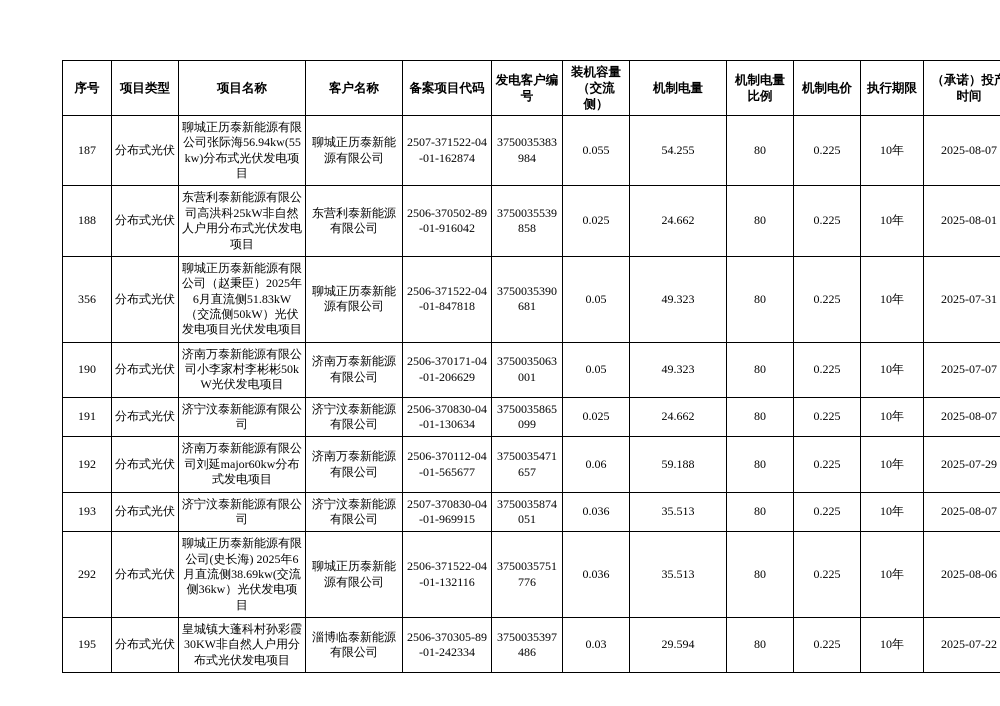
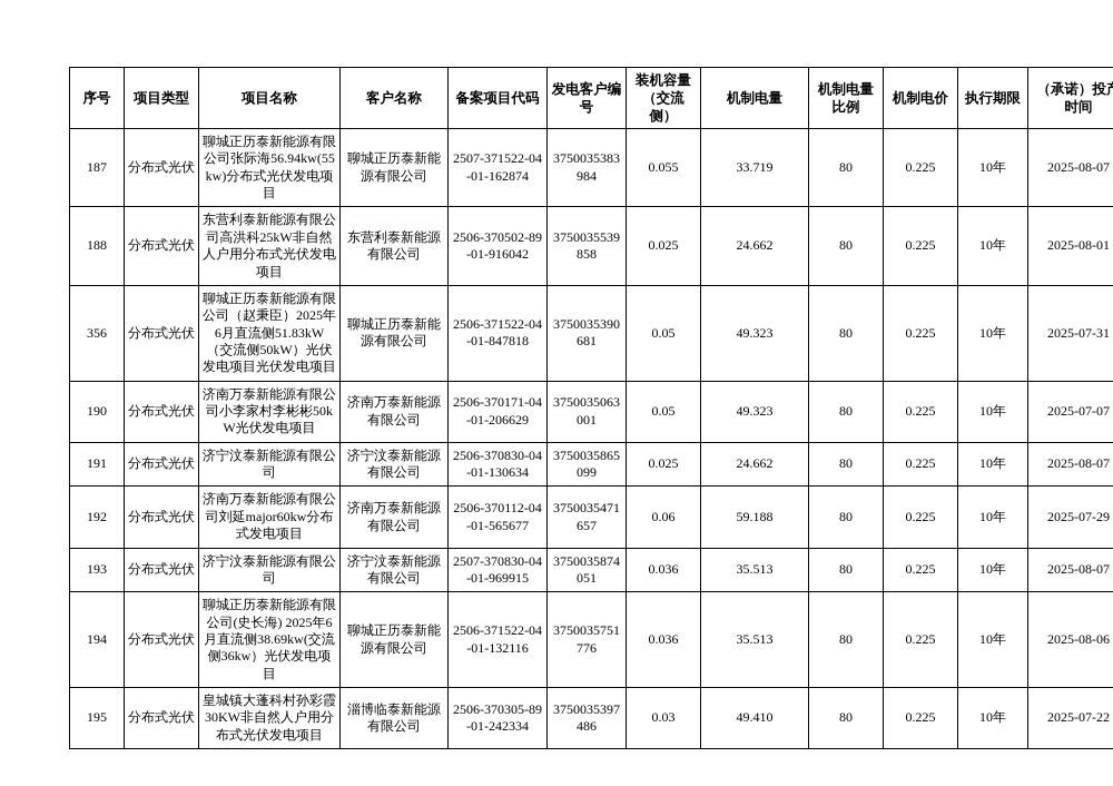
  序号	项目类型	项目名称	客户名称	备案项目代码	发电客户编号	装机容量（交流侧）	机制电量	机制电量比例	机制电价	执行期限	（承诺）投时间
- 187	分布式光伏	聊城正历泰新能源有限公司张际海56.94kw(55kw)分布式光伏发电项目	聊城正历泰新能源有限公司	2507-371522-04-01-162874	3750035383984	0.055	54.255	80	0.225	10年	2025-08-07
+ 187	分布式光伏	聊城正历泰新能源有限公司张际海56.94kw(55kw)分布式光伏发电项目	聊城正历泰新能源有限公司	2507-371522-04-01-162874	3750035383984	0.055	33.719	80	0.225	10年	2025-08-07
  188	分布式光伏	东营利泰新能源有限公司高洪科25kW非自然人户用分布式光伏发电项目	东营利泰新能源有限公司	2506-370502-89-01-916042	3750035539858	0.025	24.662	80	0.225	10年	2025-08-01
  356	分布式光伏	聊城正历泰新能源有限公司（赵秉臣）2025年6月直流侧51.83kW（交流侧50kW）光伏发电项目光伏发电项目	聊城正历泰新能源有限公司	2506-371522-04-01-847818	3750035390681	0.05	49.323	80	0.225	10年	2025-07-31
  190	分布式光伏	济南万泰新能源有限公司小李家村李彬彬50kW光伏发电项目	济南万泰新能源有限公司	2506-370171-04-01-206629	3750035063001	0.05	49.323	80	0.225	10年	2025-07-07
  191	分布式光伏	济宁汶泰新能源有限公司	济宁汶泰新能源有限公司	2506-370830-04-01-130634	3750035865099	0.025	24.662	80	0.225	10年	2025-08-07
  192	分布式光伏	济南万泰新能源有限公司刘延major60kw分布式发电项目	济南万泰新能源有限公司	2506-370112-04-01-565677	3750035471657	0.06	59.188	80	0.225	10年	2025-07-29
  193	分布式光伏	济宁汶泰新能源有限公司	济宁汶泰新能源有限公司	2507-370830-04-01-969915	3750035874051	0.036	35.513	80	0.225	10年	2025-08-07
- 292	分布式光伏	聊城正历泰新能源有限公司(史长海) 2025年6月直流侧38.69kw(交流侧36kw）光伏发电项目	聊城正历泰新能源有限公司	2506-371522-04-01-132116	3750035751776	0.036	35.513	80	0.225	10年	2025-08-06
+ 194	分布式光伏	聊城正历泰新能源有限公司(史长海) 2025年6月直流侧38.69kw(交流侧36kw）光伏发电项目	聊城正历泰新能源有限公司	2506-371522-04-01-132116	3750035751776	0.036	35.513	80	0.225	10年	2025-08-06
- 195	分布式光伏	皇城镇大蓬科村孙彩霞30KW非自然人户用分布式光伏发电项目	淄博临泰新能源有限公司	2506-370305-89-01-242334	3750035397486	0.03	29.594	80	0.225	10年	2025-07-22
+ 195	分布式光伏	皇城镇大蓬科村孙彩霞30KW非自然人户用分布式光伏发电项目	淄博临泰新能源有限公司	2506-370305-89-01-242334	3750035397486	0.03	49.410	80	0.225	10年	2025-07-22
